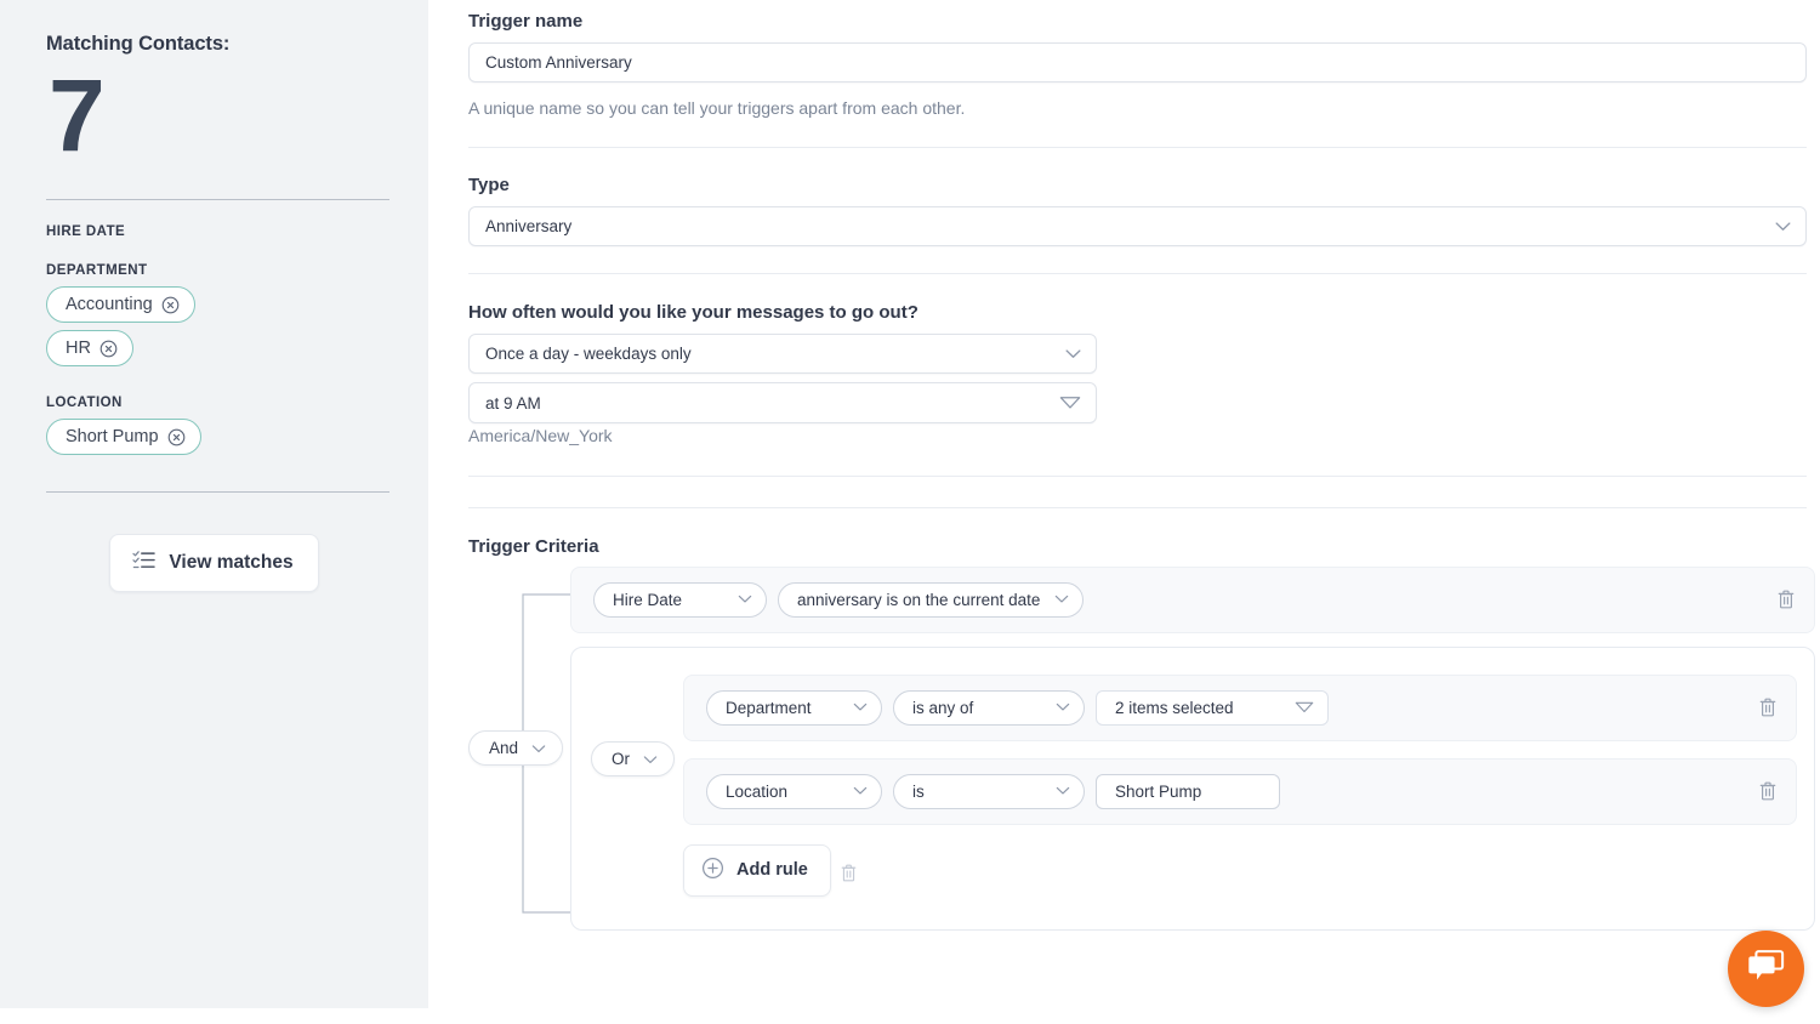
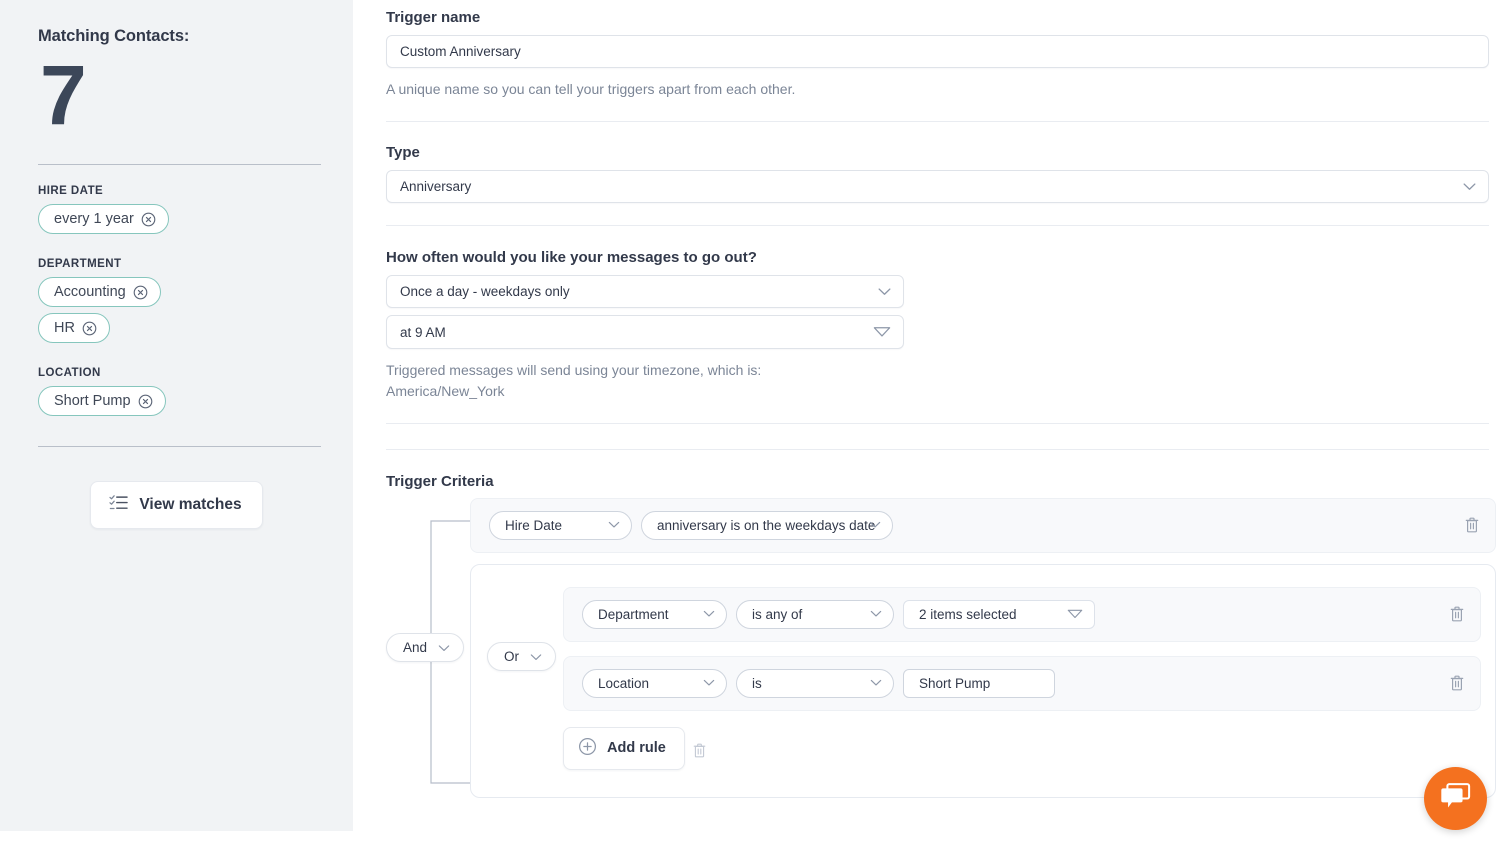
  Matching Contacts:
  7
  HIRE DATE
+ every 1 year
  DEPARTMENT
  Accounting
  HR
  LOCATION
  Short Pump
  View matches
  Trigger name
  Custom Anniversary
  A unique name so you can tell your triggers apart from each other.
  Type
  Anniversary
  How often would you like your messages to go out?
  Once a day - weekdays only
  at 9 AM
+ Triggered messages will send using your timezone, which is:
  America/New_York
  Trigger Criteria
  And
  Hire Date
- anniversary is on the current date
+ anniversary is on the weekdays date
  Or
  Department
  is any of
  2 items selected
  Location
  is
  Short Pump
  Add rule
